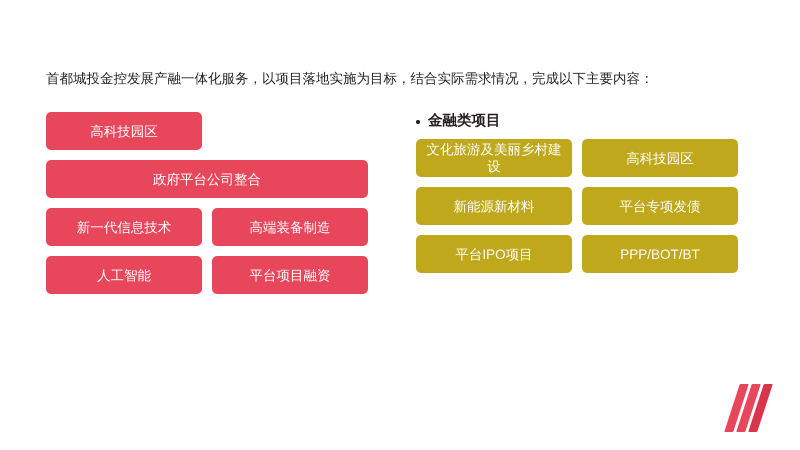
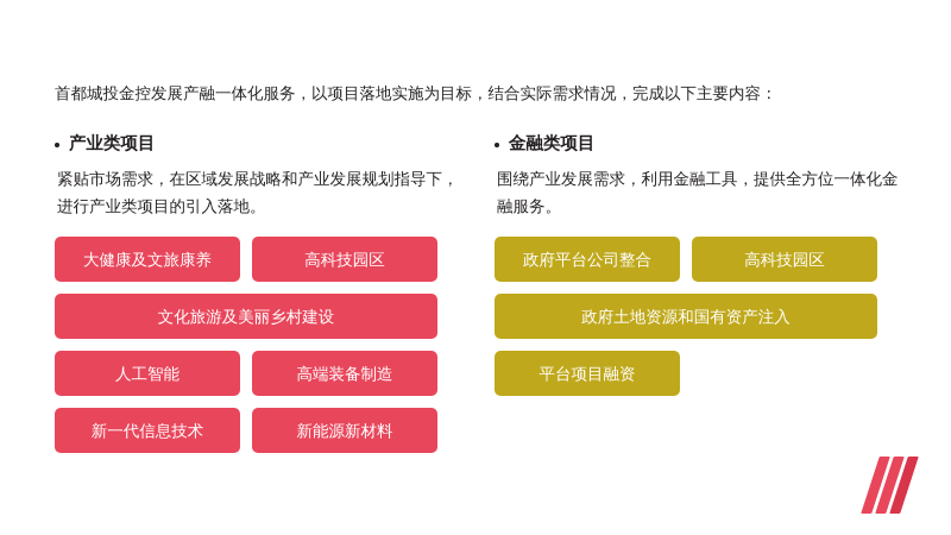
  首都城投金控发展产融一体化服务，以项目落地实施为目标，结合实际需求情况，完成以下主要内容：
+ 产业类项目
+ 紧贴市场需求，在区域发展战略和产业发展规划指导下，进行产业类项目的引入落地。
+ 大健康及文旅康养
  高科技园区
- 政府平台公司整合
+ 文化旅游及美丽乡村建设
- 新一代信息技术
+ 人工智能
  高端装备制造
- 人工智能
+ 新一代信息技术
- 平台项目融资
+ 新能源新材料
  金融类项目
+ 围绕产业发展需求，利用金融工具，提供全方位一体化金融服务。
- 文化旅游及美丽乡村建设
+ 政府平台公司整合
  高科技园区
+ 政府土地资源和国有资产注入
- 新能源新材料
+ 平台项目融资
- 平台专项发债
- 平台IPO项目
- PPP/BOT/BT
